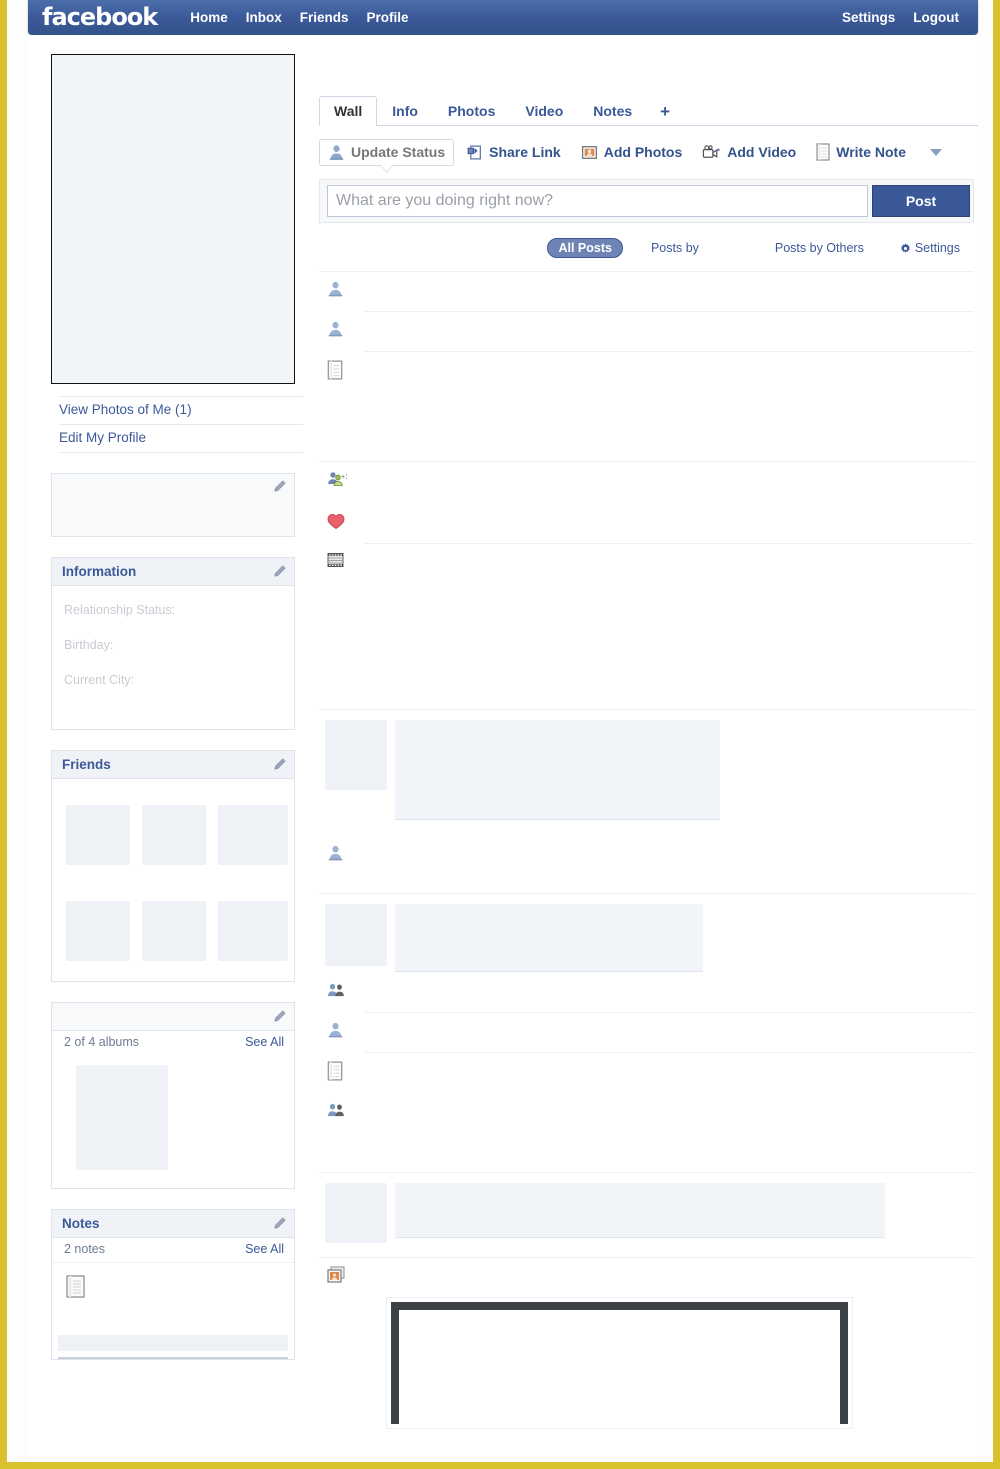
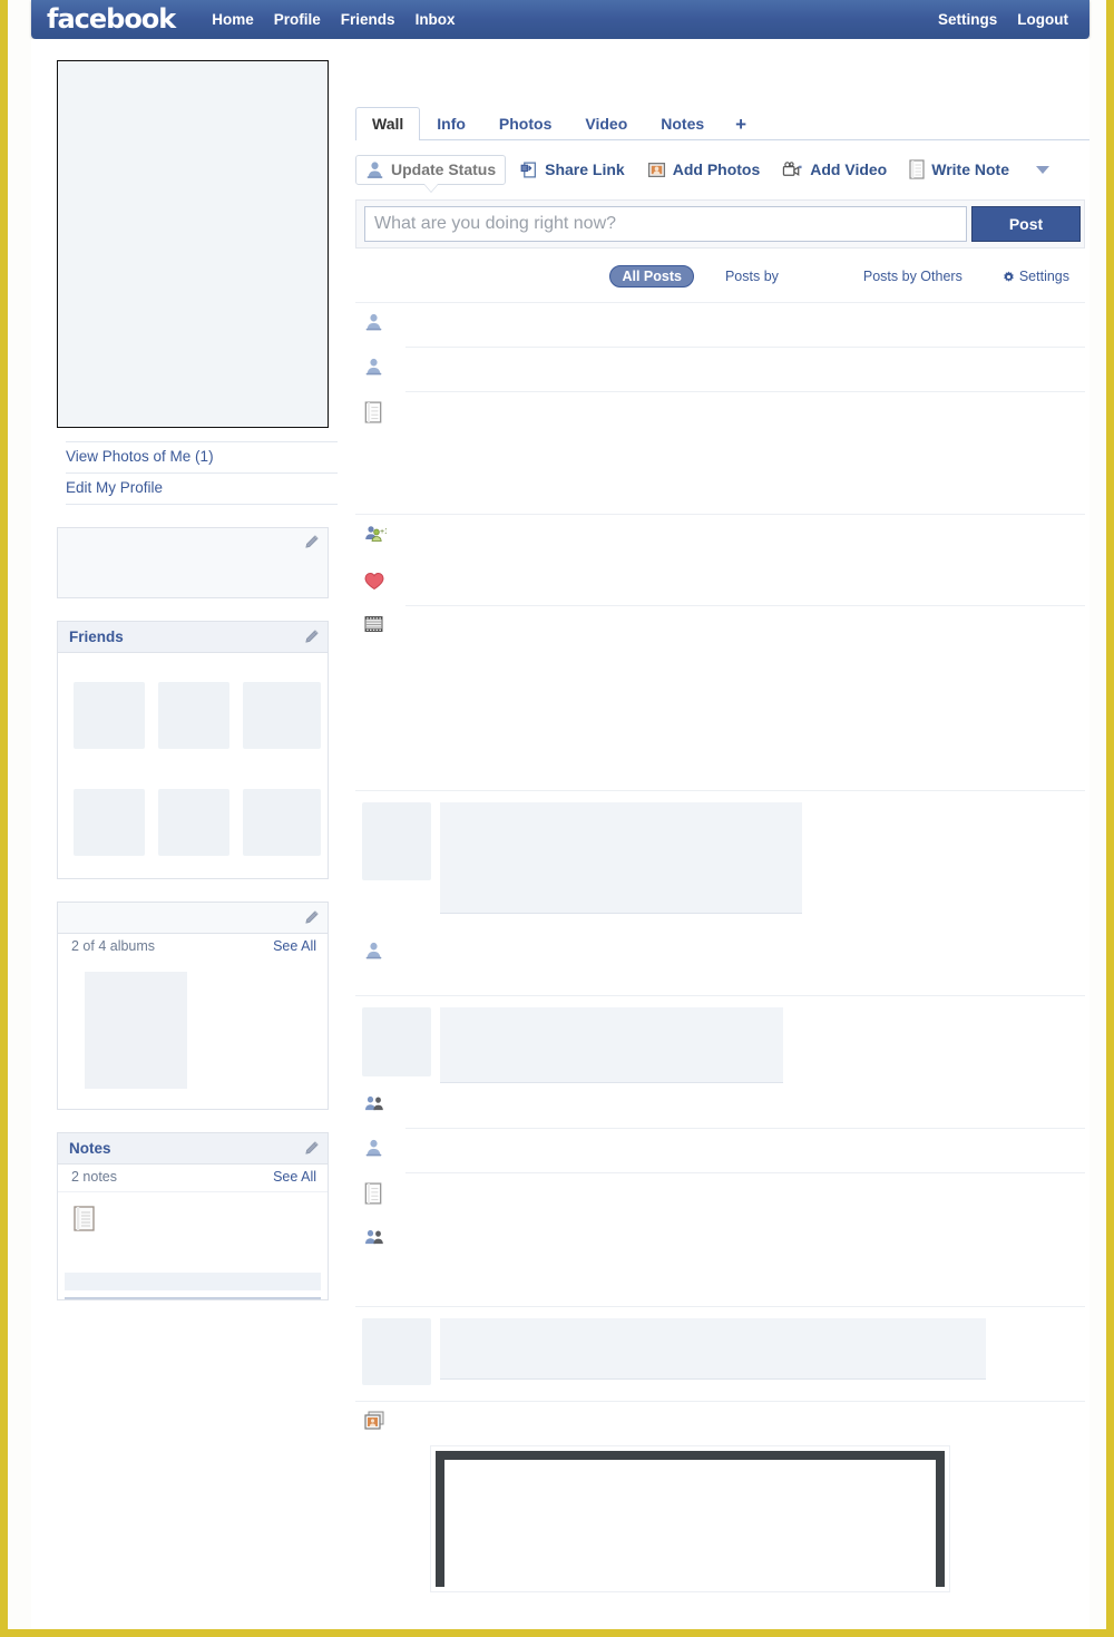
  facebook
  Home
- Inbox
+ Profile
  Friends
- Profile
+ Inbox
  Settings
  Logout
  View Photos of Me (1)
  Edit My Profile
- Information
- Relationship Status:
- Birthday:
- Current City:
  Friends
  2 of 4 albums
  See All
  Notes
  2 notes
  See All
  Wall
  Info
  Photos
  Video
  Notes
  +
  Update Status
  Share Link
  Add Photos
  Add Video
  Write Note
  What are you doing right now?
  Post
  All Posts
  Posts by
  Posts by Others
  Settings
